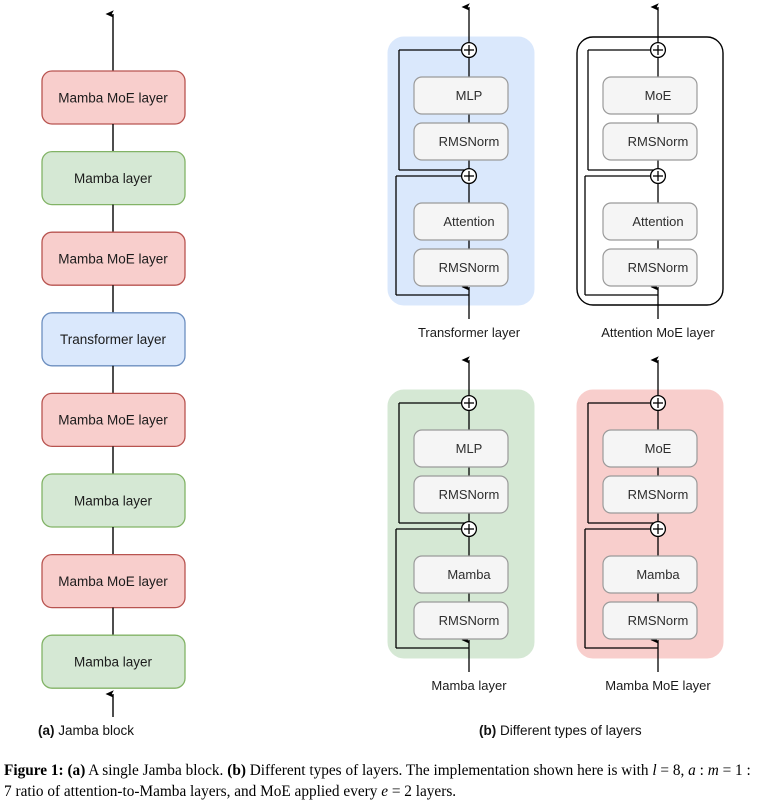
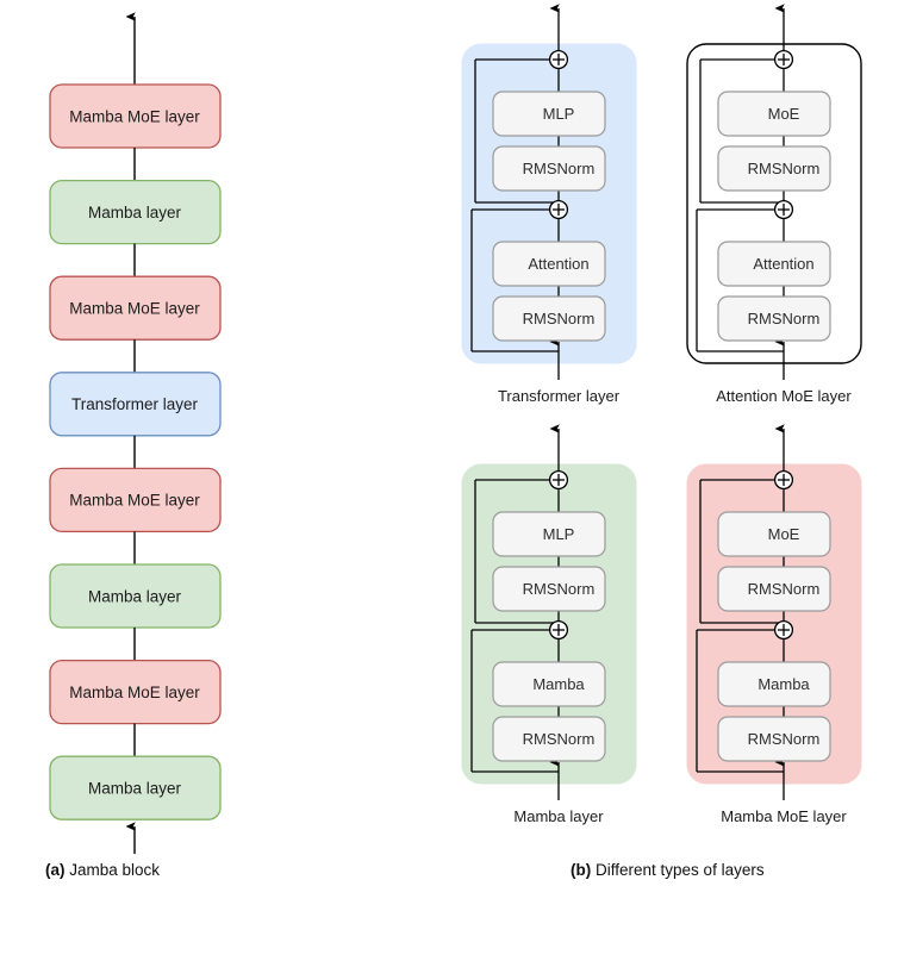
  Mamba MoE layer
  Mamba layer
  Mamba MoE layer
  Transformer layer
  Mamba MoE layer
  Mamba layer
  Mamba MoE layer
  Mamba layer
  MLP
  RMSNorm
  Attention
  RMSNorm
  Transformer layer
  MoE
  RMSNorm
  Attention
  RMSNorm
  Attention MoE layer
  MLP
  RMSNorm
  Mamba
  RMSNorm
  Mamba layer
  MoE
  RMSNorm
  Mamba
  RMSNorm
  Mamba MoE layer
  (a) Jamba block
  (b) Different types of layers
- Figure 1: (a) A single Jamba block. (b) Different types of layers. The implementation shown here is with l = 8, a : m = 1 : 7 ratio of attention-to-Mamba layers, and MoE applied every e = 2 layers.
